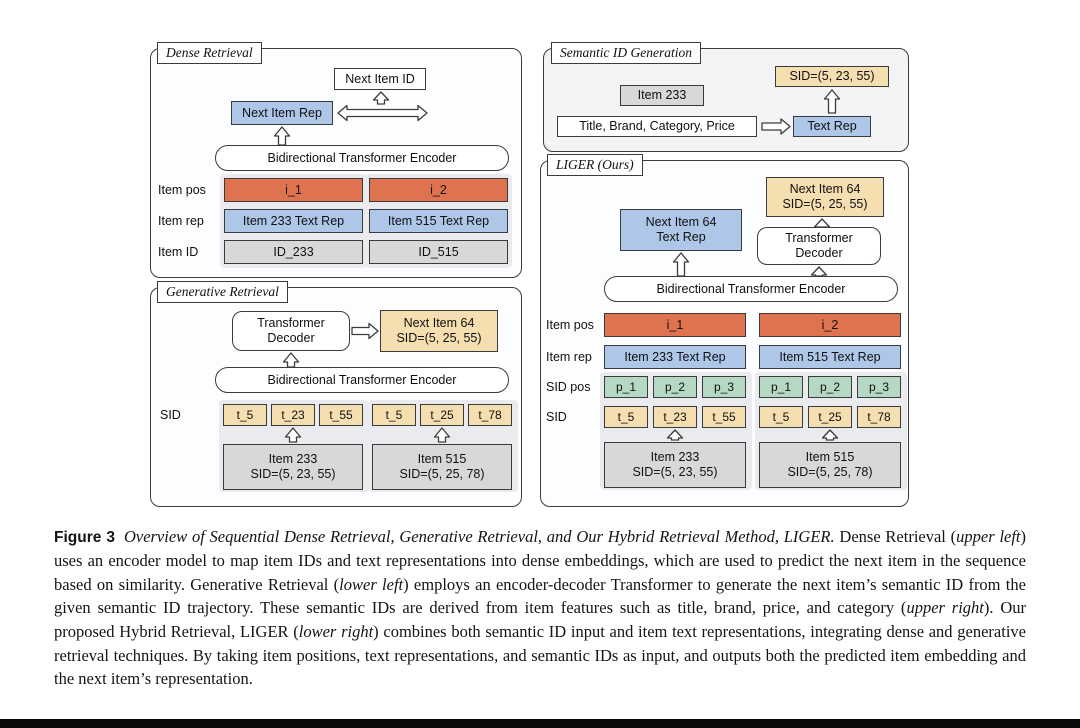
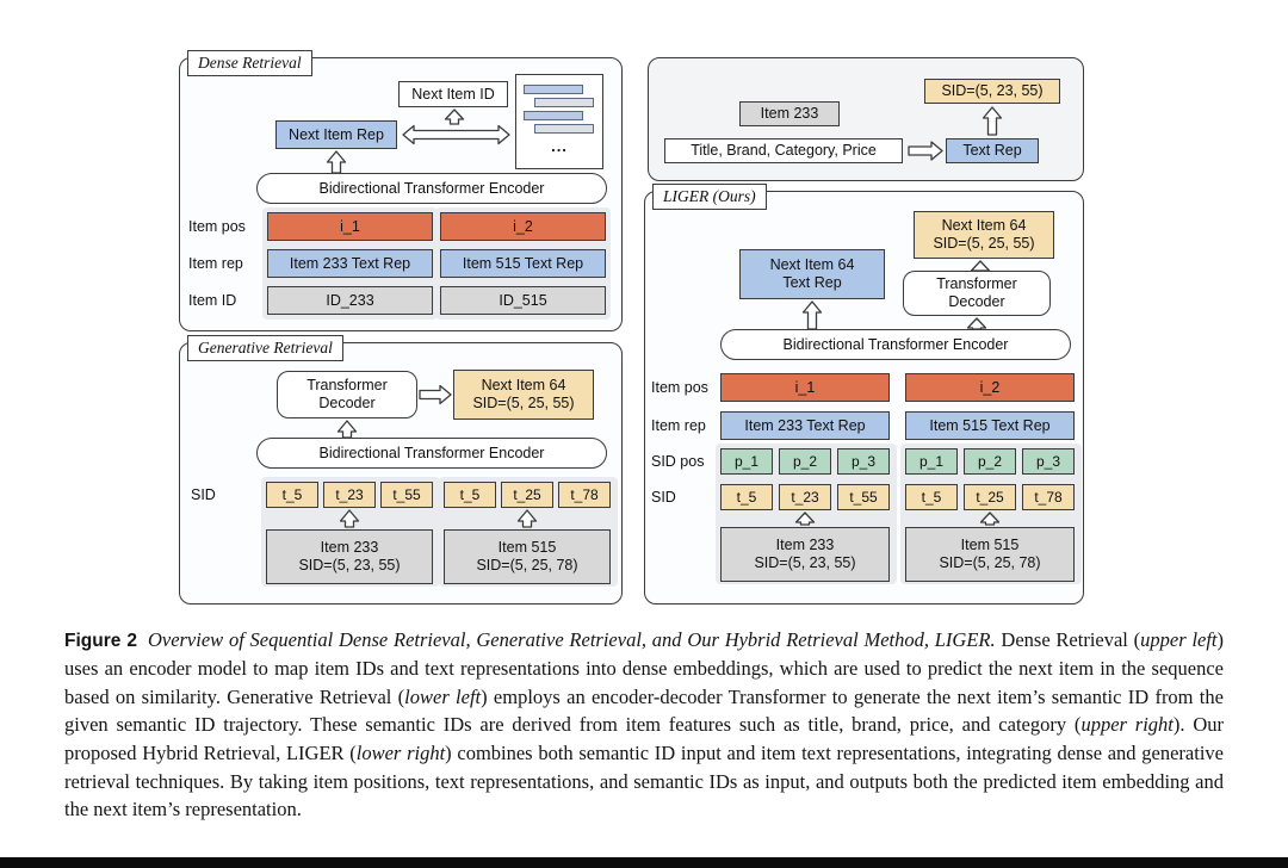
  Dense Retrieval
  Generative Retrieval
- Semantic ID Generation
  LIGER (Ours)
  Next Item ID
+ ...
  Next Item Rep
  Bidirectional Transformer Encoder
  Item pos
  Item rep
  Item ID
  i_1
  i_2
  Item 233 Text Rep
  Item 515 Text Rep
  ID_233
  ID_515
  Item 233
  Title, Brand, Category, Price
  Text Rep
  SID=(5, 23, 55)
  Transformer
  Decoder
  Next Item 64
  SID=(5, 25, 55)
  Bidirectional Transformer Encoder
  SID
  t_5
  t_23
  t_55
  t_5
  t_25
  t_78
  Item 233
  SID=(5, 23, 55)
  Item 515
  SID=(5, 25, 78)
  Next Item 64
  SID=(5, 25, 55)
  Next Item 64
  Text Rep
  Transformer
  Decoder
  Bidirectional Transformer Encoder
  Item pos
  Item rep
  SID pos
  SID
  i_1
  i_2
  Item 233 Text Rep
  Item 515 Text Rep
  p_1
  p_2
  p_3
  p_1
  p_2
  p_3
  t_5
  t_23
  t_55
  t_5
  t_25
  t_78
  Item 233
  SID=(5, 23, 55)
  Item 515
  SID=(5, 25, 78)
- Figure 3 Overview of Sequential Dense Retrieval, Generative Retrieval, and Our Hybrid Retrieval Method, LIGER. Dense Retrieval (upper left) uses an encoder model to map item IDs and text representations into dense embeddings, which are used to predict the next item in the sequence based on similarity. Generative Retrieval (lower left) employs an encoder-decoder Transformer to generate the next item’s semantic ID from the given semantic ID trajectory. These semantic IDs are derived from item features such as title, brand, price, and category (upper right). Our proposed Hybrid Retrieval, LIGER (lower right) combines both semantic ID input and item text representations, integrating dense and generative retrieval techniques. By taking item positions, text representations, and semantic IDs as input, and outputs both the predicted item embedding and the next item’s representation.
+ Figure 2 Overview of Sequential Dense Retrieval, Generative Retrieval, and Our Hybrid Retrieval Method, LIGER. Dense Retrieval (upper left) uses an encoder model to map item IDs and text representations into dense embeddings, which are used to predict the next item in the sequence based on similarity. Generative Retrieval (lower left) employs an encoder-decoder Transformer to generate the next item’s semantic ID from the given semantic ID trajectory. These semantic IDs are derived from item features such as title, brand, price, and category (upper right). Our proposed Hybrid Retrieval, LIGER (lower right) combines both semantic ID input and item text representations, integrating dense and generative retrieval techniques. By taking item positions, text representations, and semantic IDs as input, and outputs both the predicted item embedding and the next item’s representation.
